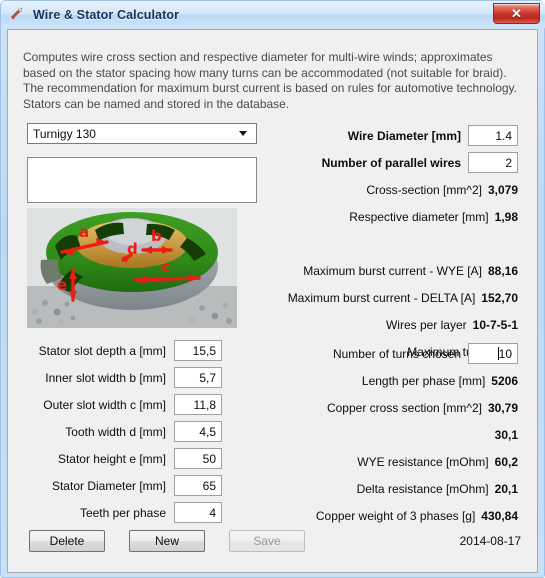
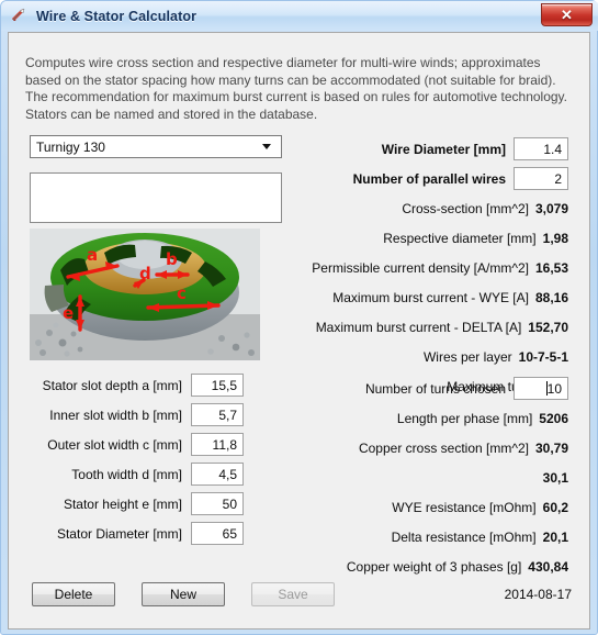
  Wire & Stator Calculator
  ✕
  Computes wire cross section and respective diameter for multi-wire winds; approximates based on the stator spacing how many turns can be accommodated (not suitable for braid). The recommendation for maximum burst current is based on rules for automotive technology. Stators can be named and stored in the database.
  Turnigy 130
  a
  b
  c
  d
  e
  Stator slot depth a [mm]
  15,5
  Inner slot width b [mm]
  5,7
  Outer slot width c [mm]
  11,8
  Tooth width d [mm]
  4,5
  Stator height e [mm]
  50
  Stator Diameter [mm]
  65
- Teeth per phase
- 4
  Wire Diameter [mm]
  1.4
  Number of parallel wires
  2
  Cross-section [mm^2]
  3,079
  Respective diameter [mm]
  1,98
+ Permissible current density [A/mm^2]
+ 16,53
  Maximum burst current - WYE [A]
  88,16
  Maximum burst current - DELTA [A]
  152,70
  Wires per layer
  10-7-5-1
  Number of turns chosen
  10
  Length per phase [mm]
  5206
  Copper cross section [mm^2]
  30,79
  30,1
  WYE resistance [mOhm]
  60,2
  Delta resistance [mOhm]
  20,1
  Copper weight of 3 phases [g]
  430,84
  Delete
  New
  Save
  2014-08-17
